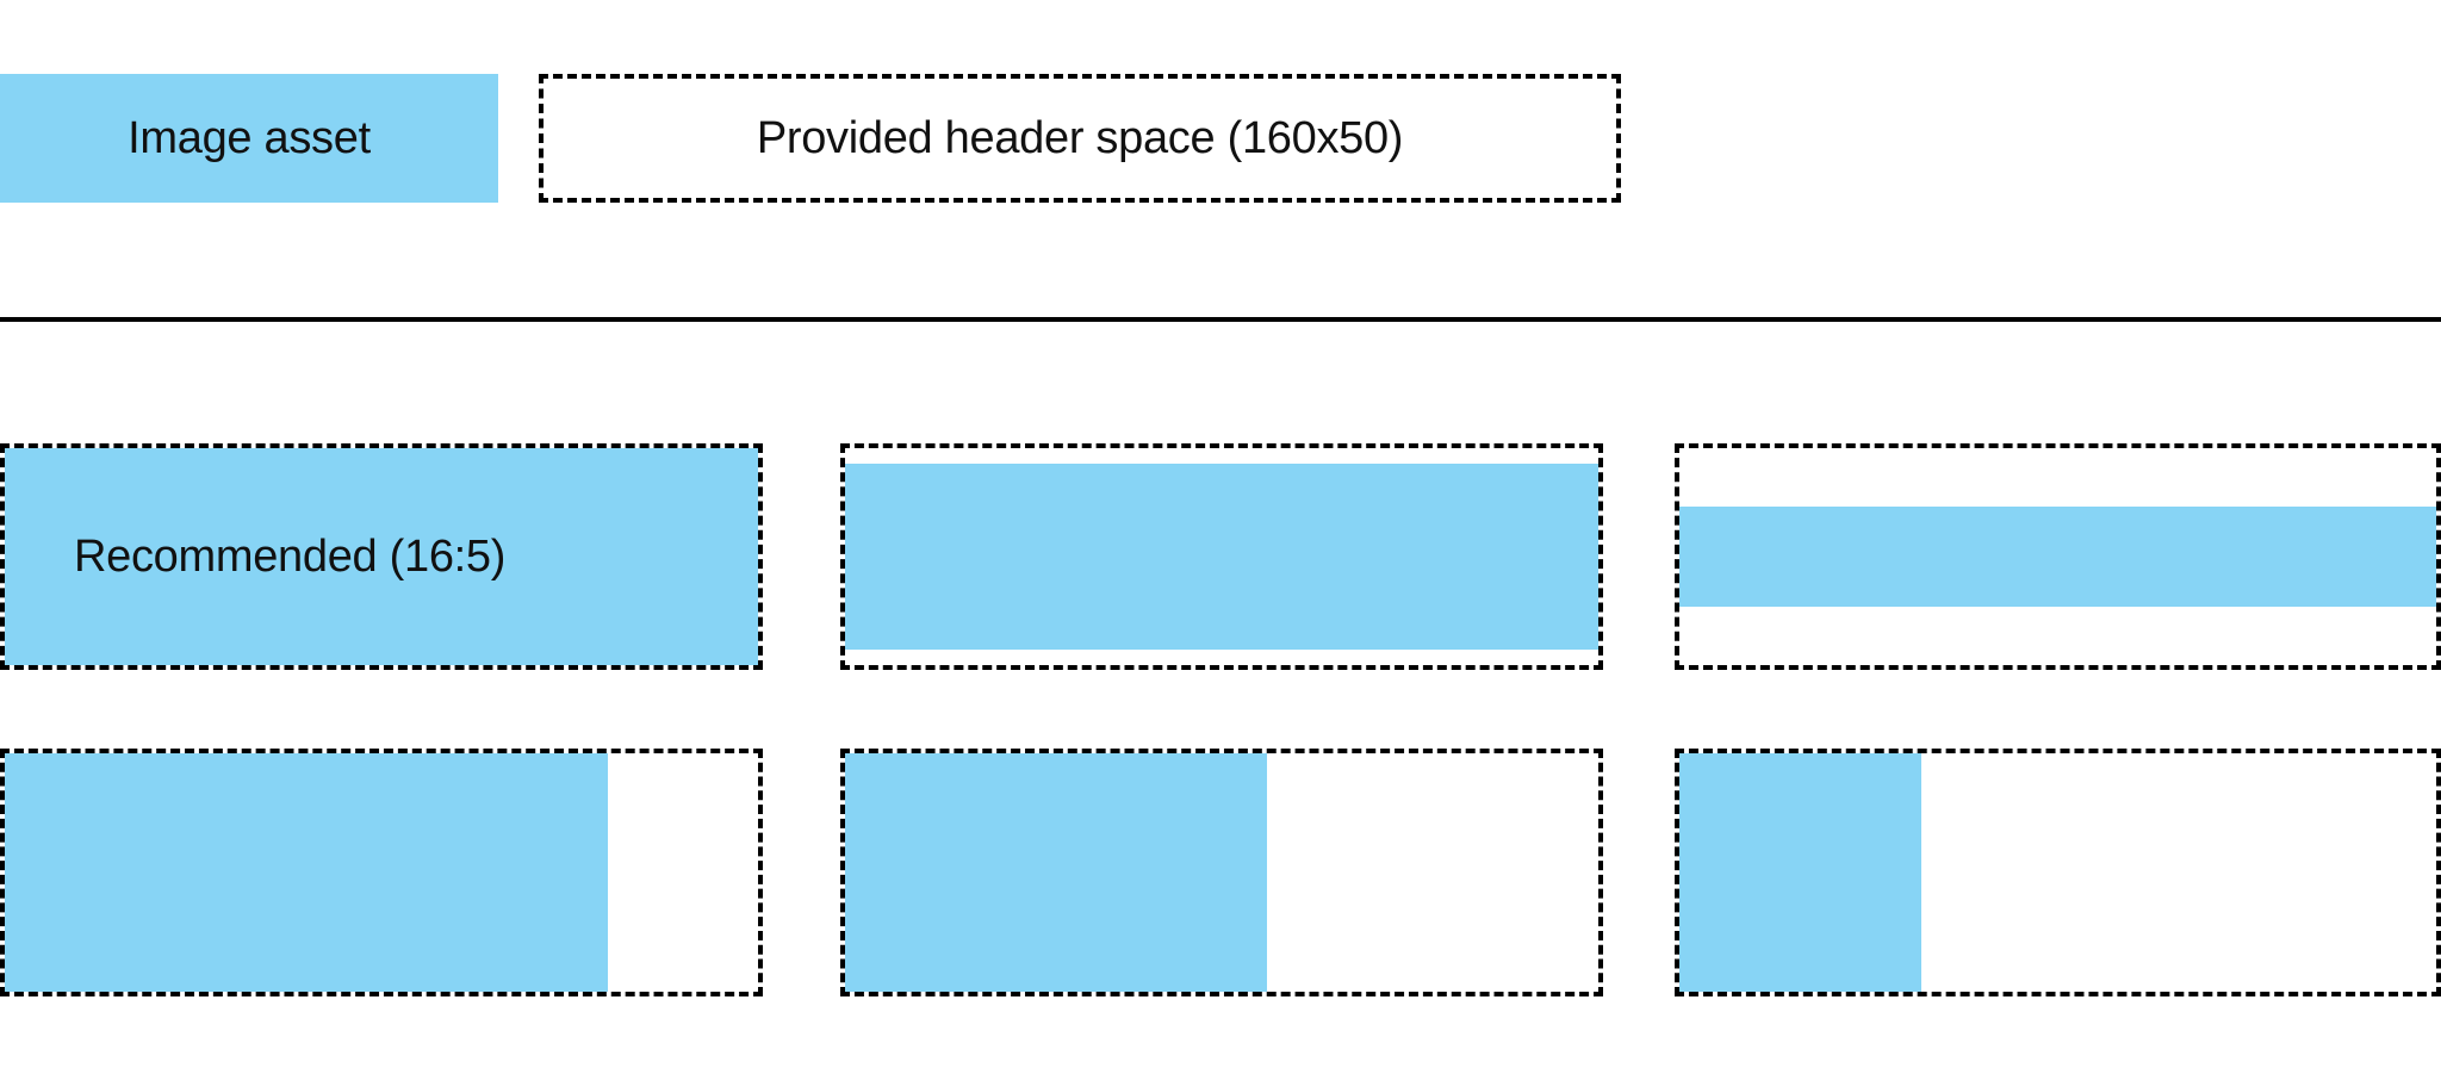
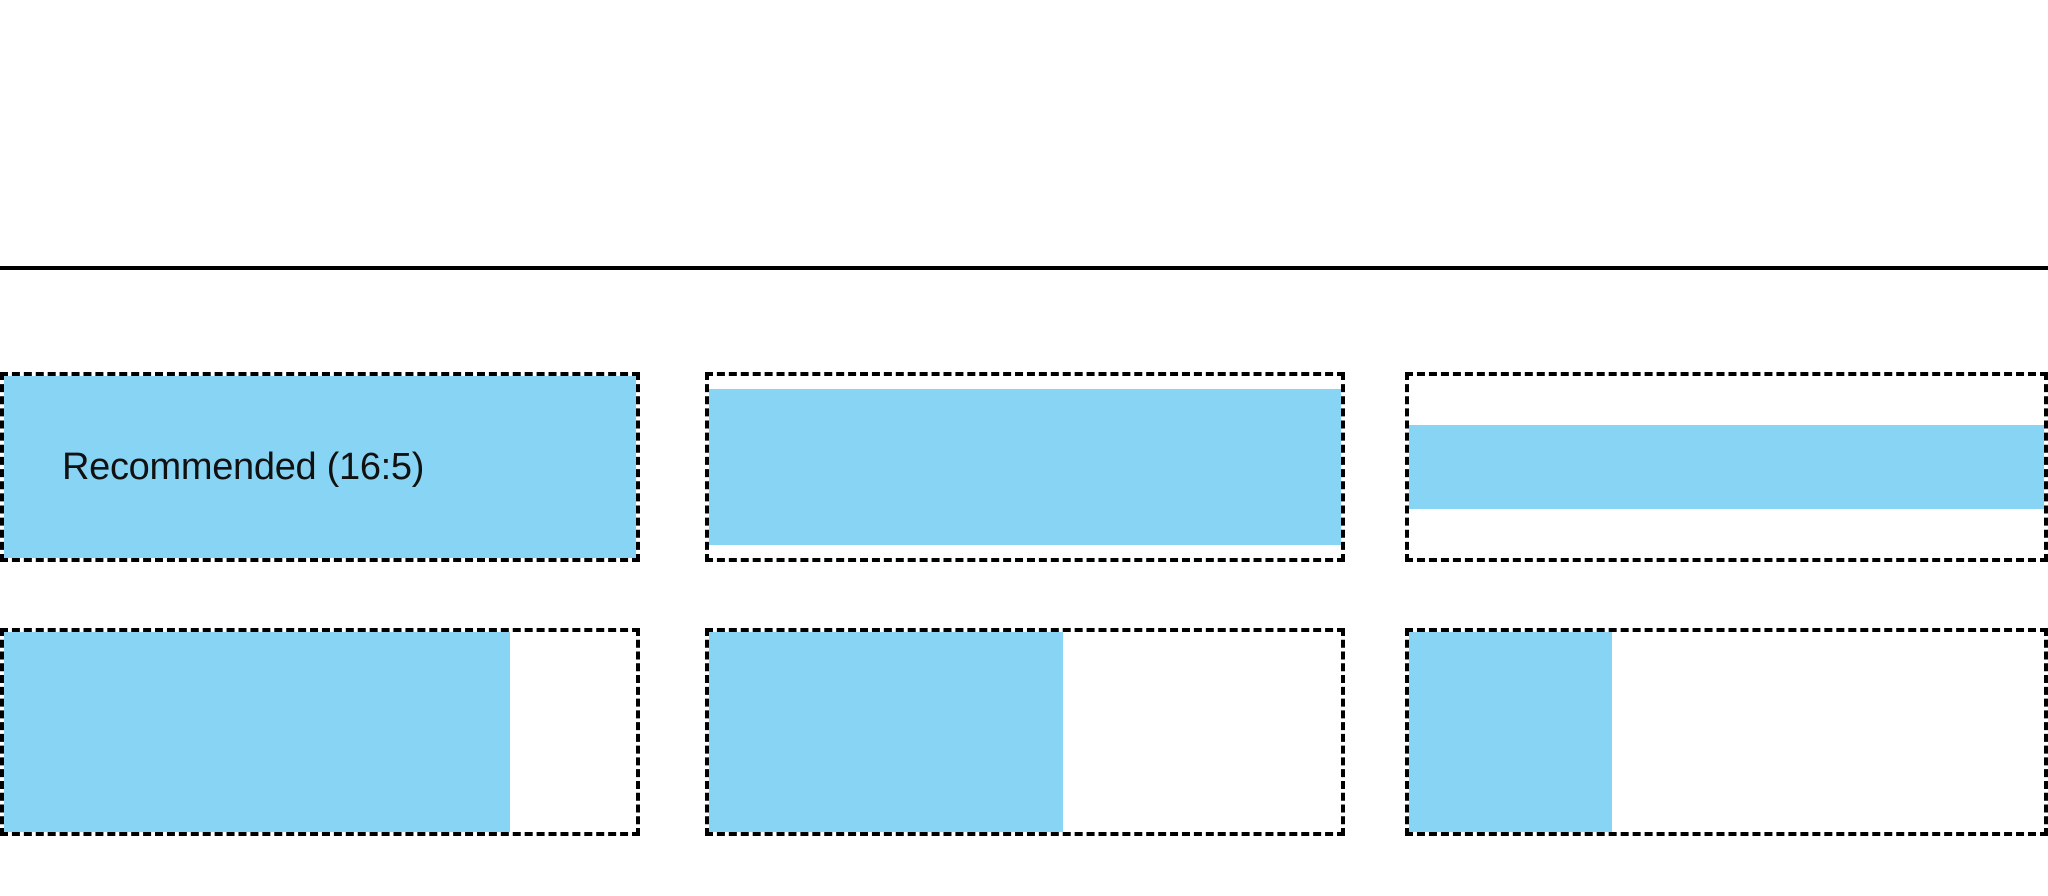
- Image asset
- Provided header space (160x50)
  Recommended (16:5)
